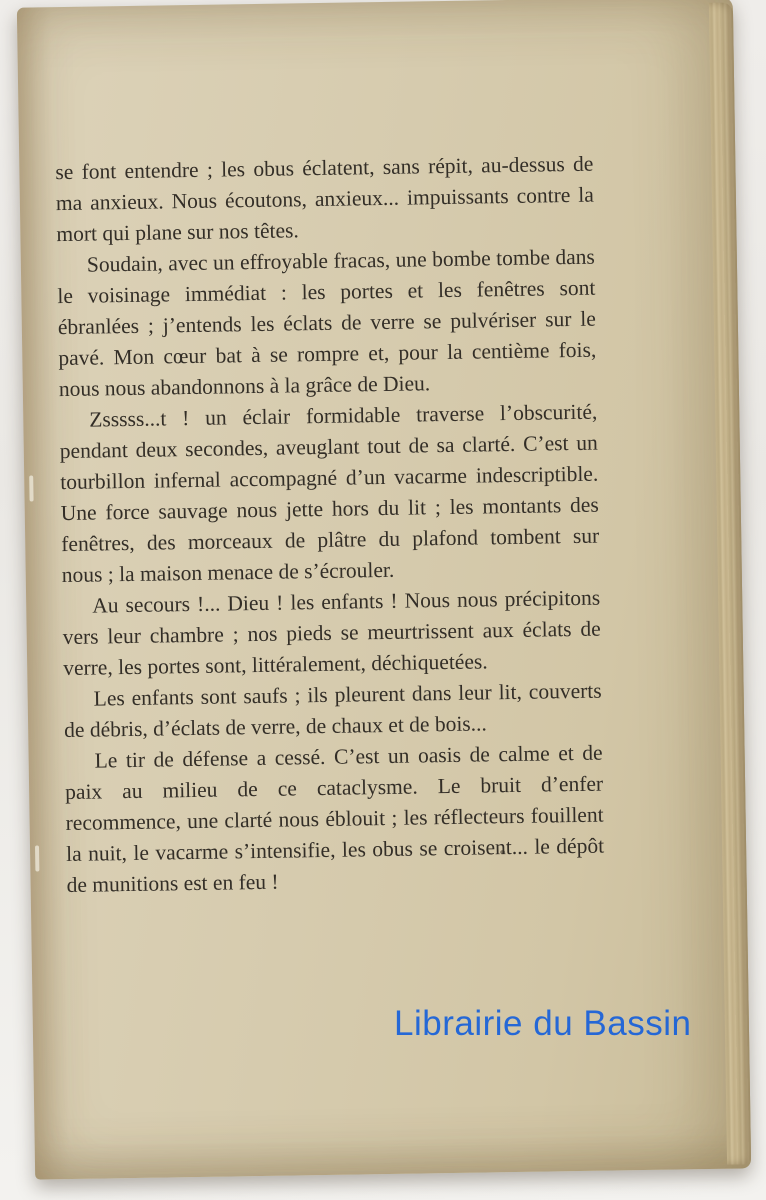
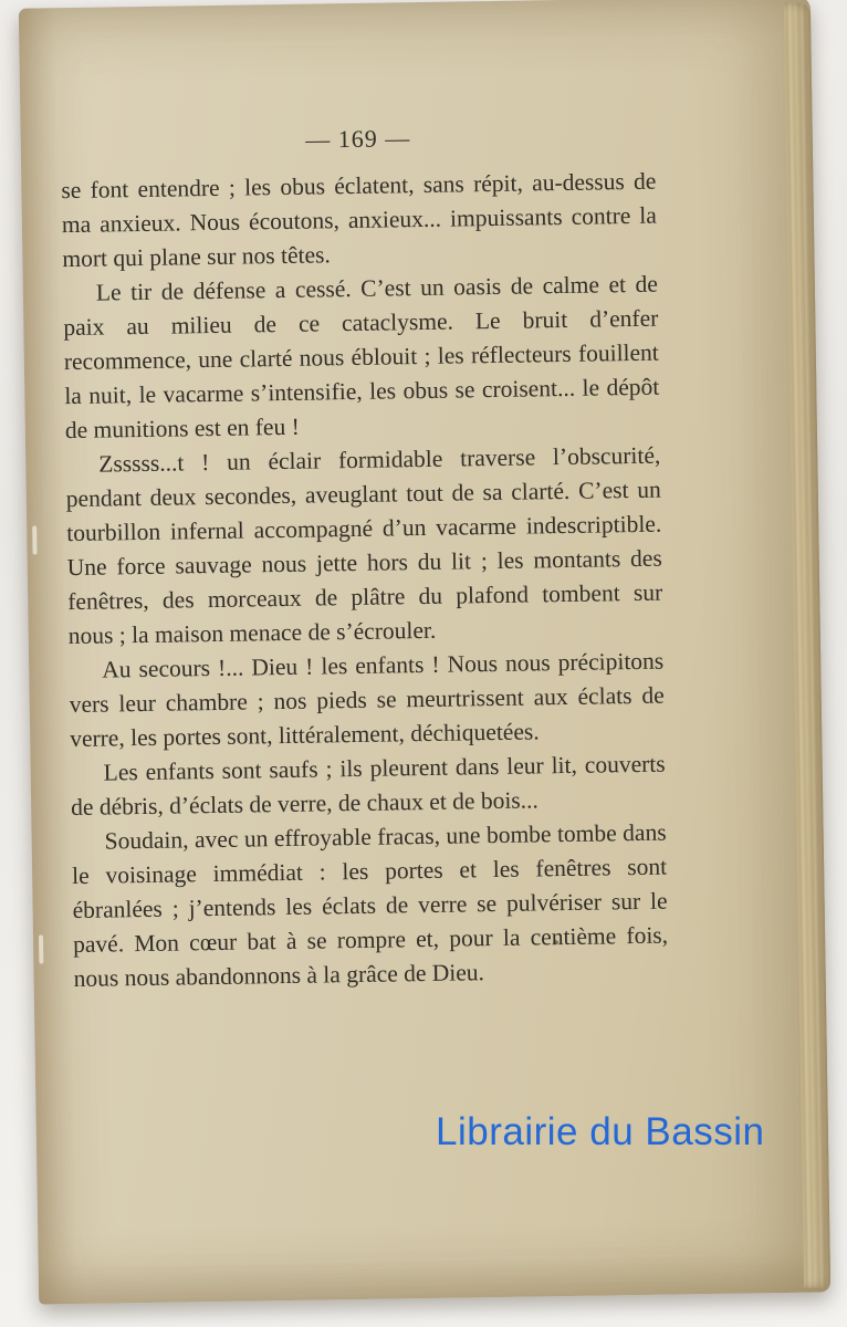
+ — 169 —
  se font entendre ; les obus éclatent, sans répit, au-dessus de ma anxieux. Nous écoutons, anxieux... impuissants contre la mort qui plane sur nos têtes.
- Soudain, avec un effroyable fracas, une bombe tombe dans le voisinage immédiat : les portes et les fenêtres sont ébranlées ; j’entends les éclats de verre se pulvériser sur le pavé. Mon cœur bat à se rompre et, pour la centième fois, nous nous abandonnons à la grâce de Dieu.
+ Le tir de défense a cessé. C’est un oasis de calme et de paix au milieu de ce cataclysme. Le bruit d’enfer recommence, une clarté nous éblouit ; les réflecteurs fouillent la nuit, le vacarme s’intensifie, les obus se croisent... le dépôt de munitions est en feu !
  Zsssss...t ! un éclair formidable traverse l’obscurité, pendant deux secondes, aveuglant tout de sa clarté. C’est un tourbillon infernal accompagné d’un vacarme indescriptible. Une force sauvage nous jette hors du lit ; les montants des fenêtres, des morceaux de plâtre du plafond tombent sur nous ; la maison menace de s’écrouler.
  Au secours !... Dieu ! les enfants ! Nous nous précipitons vers leur chambre ; nos pieds se meurtrissent aux éclats de verre, les portes sont, littéralement, déchiquetées.
  Les enfants sont saufs ; ils pleurent dans leur lit, couverts de débris, d’éclats de verre, de chaux et de bois...
- Le tir de défense a cessé. C’est un oasis de calme et de paix au milieu de ce cataclysme. Le bruit d’enfer recommence, une clarté nous éblouit ; les réflecteurs fouillent la nuit, le vacarme s’intensifie, les obus se croisent... le dépôt de munitions est en feu !
+ Soudain, avec un effroyable fracas, une bombe tombe dans le voisinage immédiat : les portes et les fenêtres sont ébranlées ; j’entends les éclats de verre se pulvériser sur le pavé. Mon cœur bat à se rompre et, pour la centième fois, nous nous abandonnons à la grâce de Dieu.
  Librairie du Bassin
